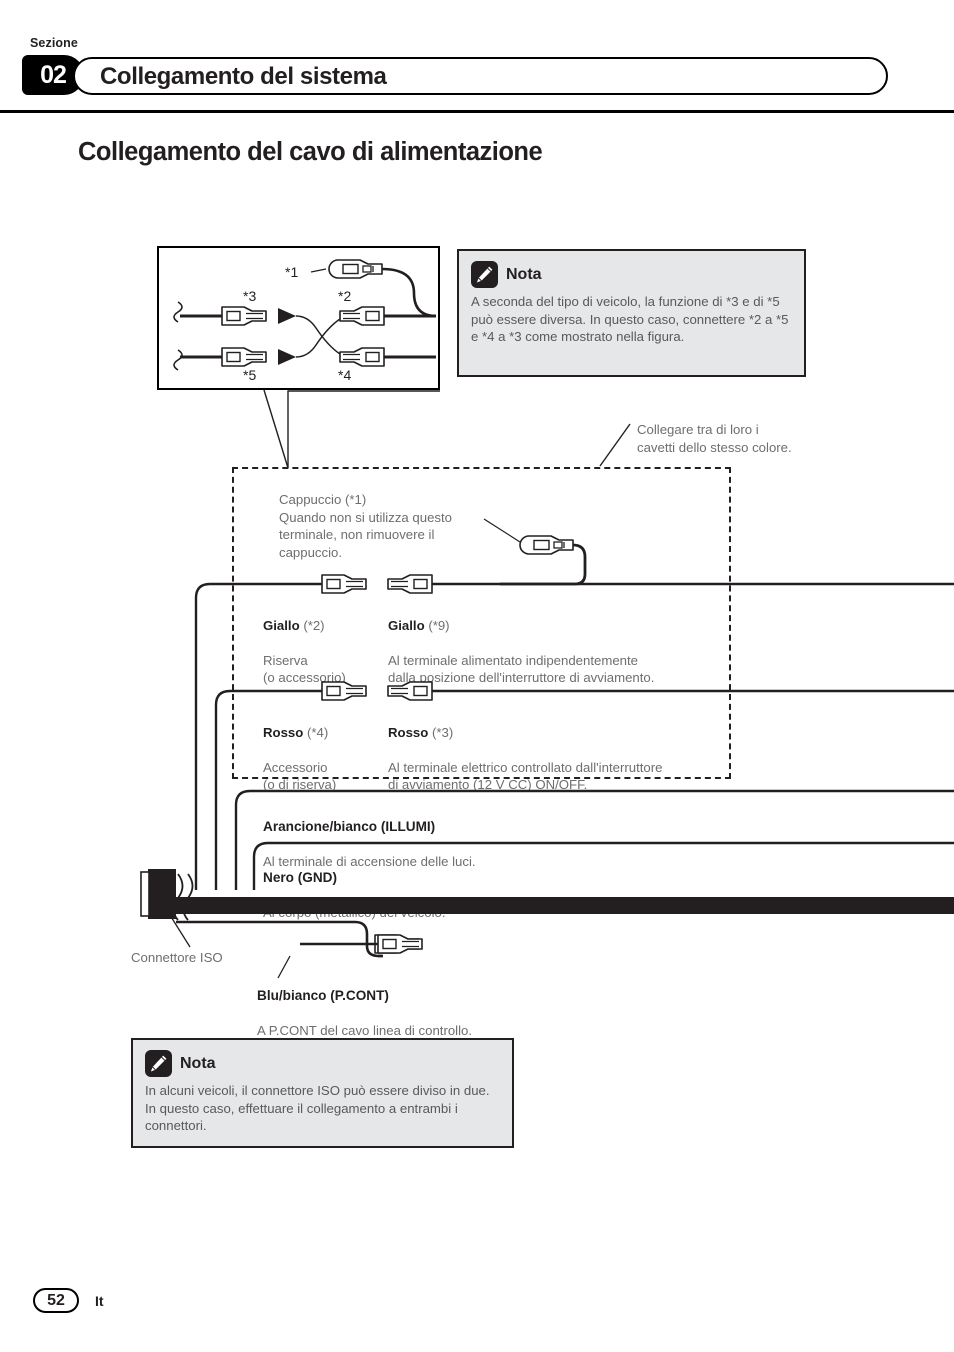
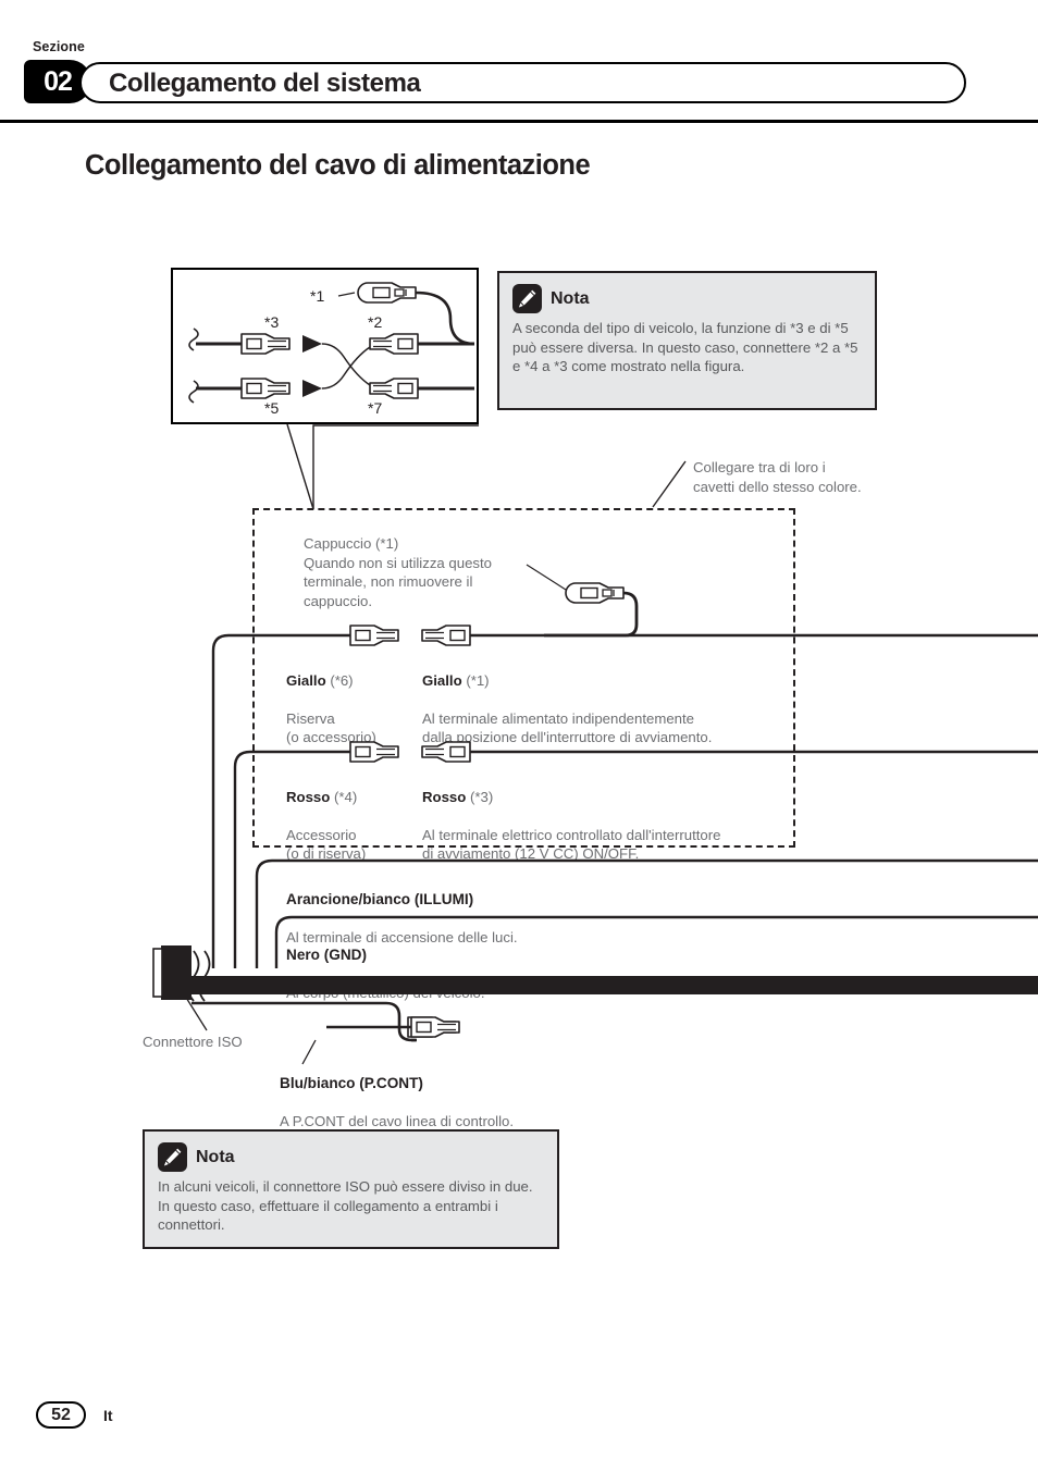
  Sezione
  02
  Collegamento del sistema
  Collegamento del cavo di alimentazione
  *1
  *3
  *2
  *5
- *4
+ *7
  Nota
  A seconda del tipo di veicolo, la funzione di *3 e di *5 può essere diversa. In questo caso, connettere *2 a *5 e *4 a *3 come mostrato nella figura.
  Collegare tra di loro i
  cavetti dello stesso colore.
  Cappuccio (*1)
  Quando non si utilizza questo
  terminale, non rimuovere il
  cappuccio.
- Giallo (*2)
+ Giallo (*6)
  Riserva
  (o accessorio)
- Giallo (*9)
+ Giallo (*1)
  Al terminale alimentato indipendentemente
  dalla posizione dell'interruttore di avviamento.
  Rosso (*4)
  Accessorio
  (o di riserva)
  Rosso (*3)
  Al terminale elettrico controllato dall'interruttore
  di avviamento (12 V CC) ON/OFF.
  Arancione/bianco (ILLUMI)
  Al terminale di accensione delle luci.
  Nero (GND)
  Blu/bianco (P.CONT)
  A P.CONT del cavo linea di controllo.
  Connettore ISO
  Nota
  In alcuni veicoli, il connettore ISO può essere diviso in due. In questo caso, effettuare il collegamento a entrambi i connettori.
  52
  It
